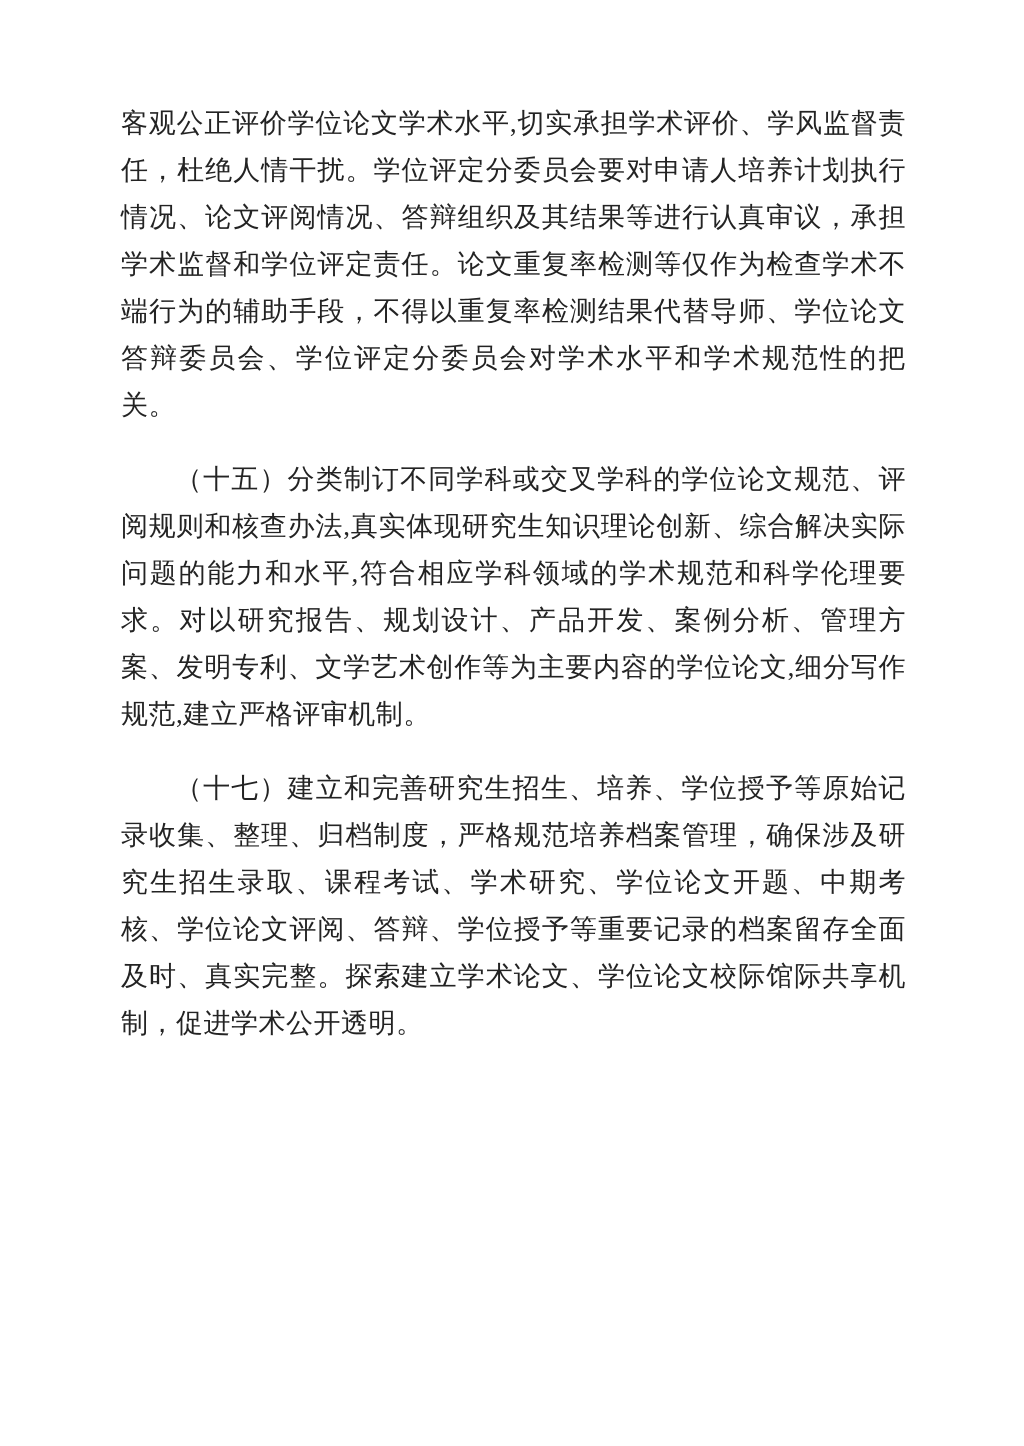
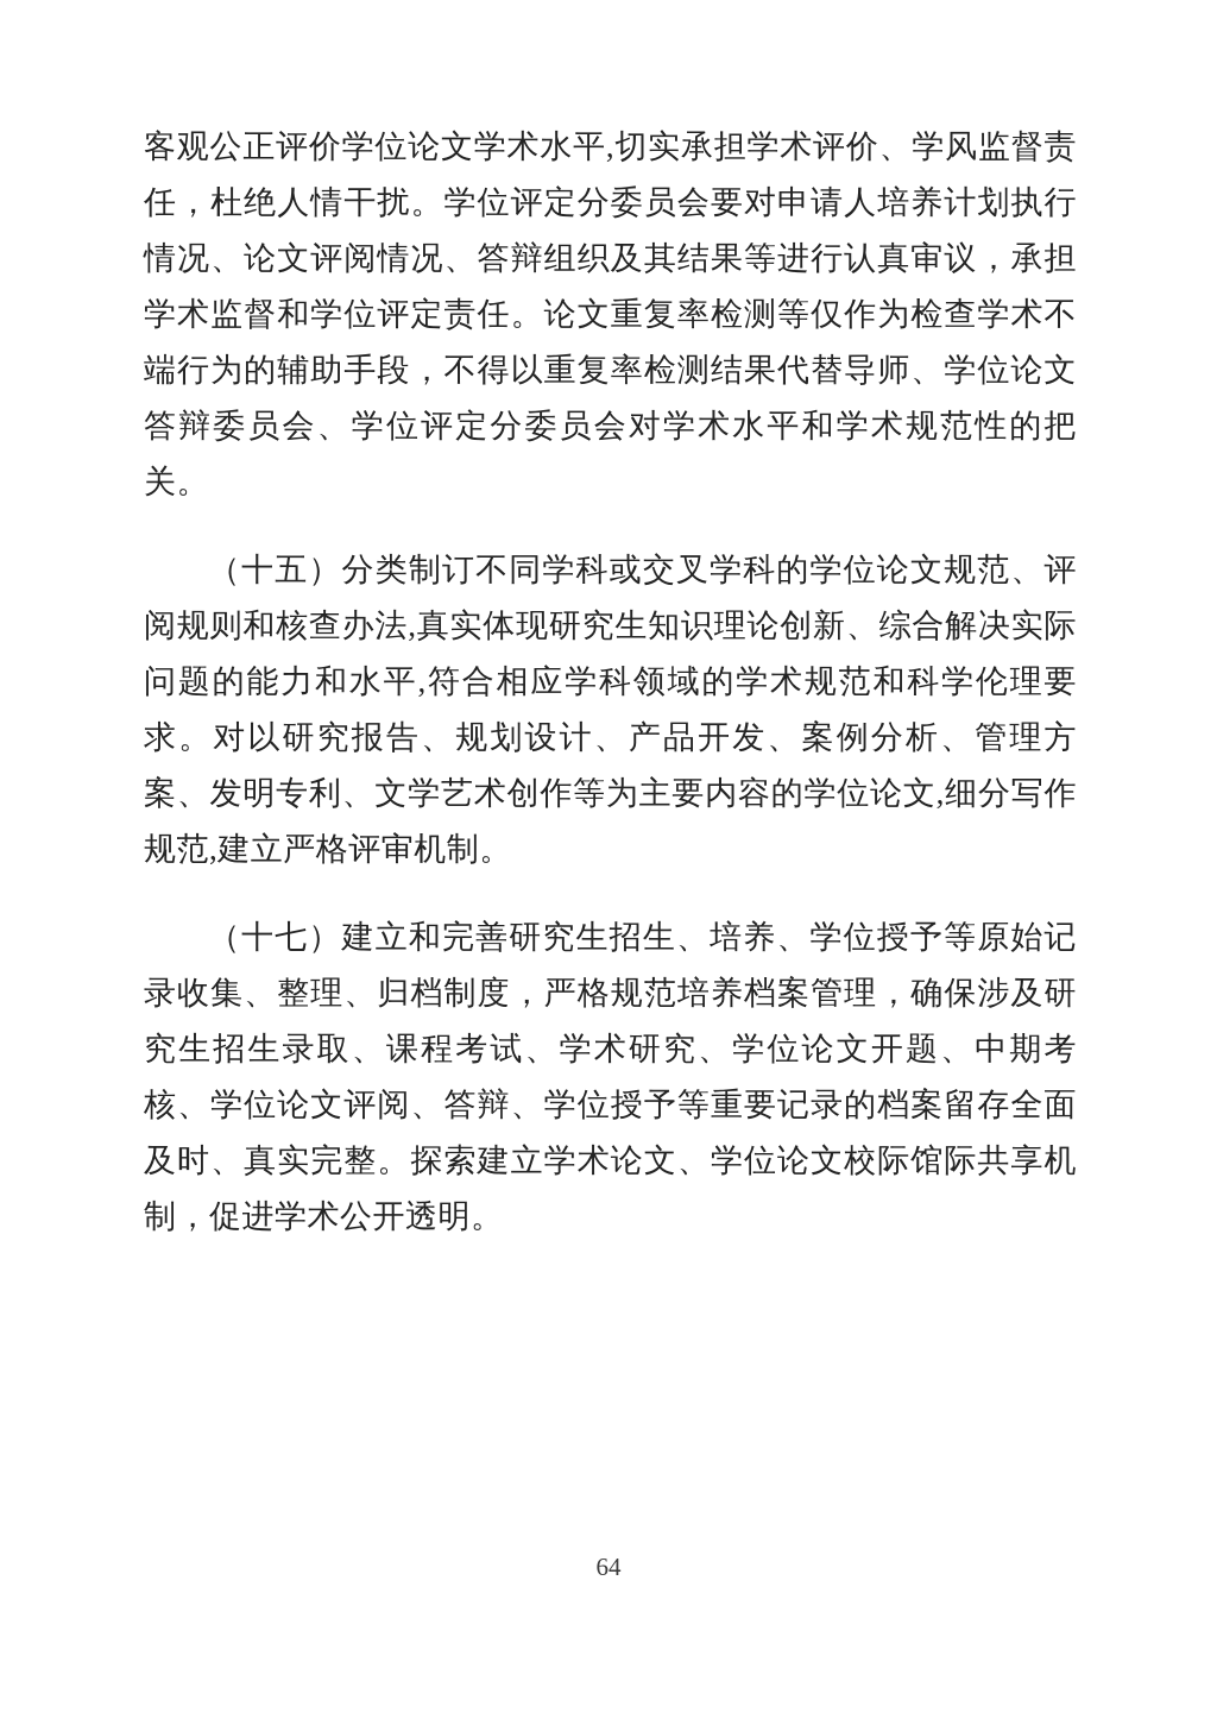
  客观公正评价学位论文学术水平,切实承担学术评价、学风监督责任，杜绝人情干扰。学位评定分委员会要对申请人培养计划执行情况、论文评阅情况、答辩组织及其结果等进行认真审议，承担学术监督和学位评定责任。论文重复率检测等仅作为检查学术不端行为的辅助手段，不得以重复率检测结果代替导师、学位论文答辩委员会、学位评定分委员会对学术水平和学术规范性的把关。
  （十五）分类制订不同学科或交叉学科的学位论文规范、评阅规则和核查办法,真实体现研究生知识理论创新、综合解决实际问题的能力和水平,符合相应学科领域的学术规范和科学伦理要求。对以研究报告、规划设计、产品开发、案例分析、管理方案、发明专利、文学艺术创作等为主要内容的学位论文,细分写作规范,建立严格评审机制。
  （十七）建立和完善研究生招生、培养、学位授予等原始记录收集、整理、归档制度，严格规范培养档案管理，确保涉及研究生招生录取、课程考试、学术研究、学位论文开题、中期考核、学位论文评阅、答辩、学位授予等重要记录的档案留存全面及时、真实完整。探索建立学术论文、学位论文校际馆际共享机制，促进学术公开透明。
+ 64
